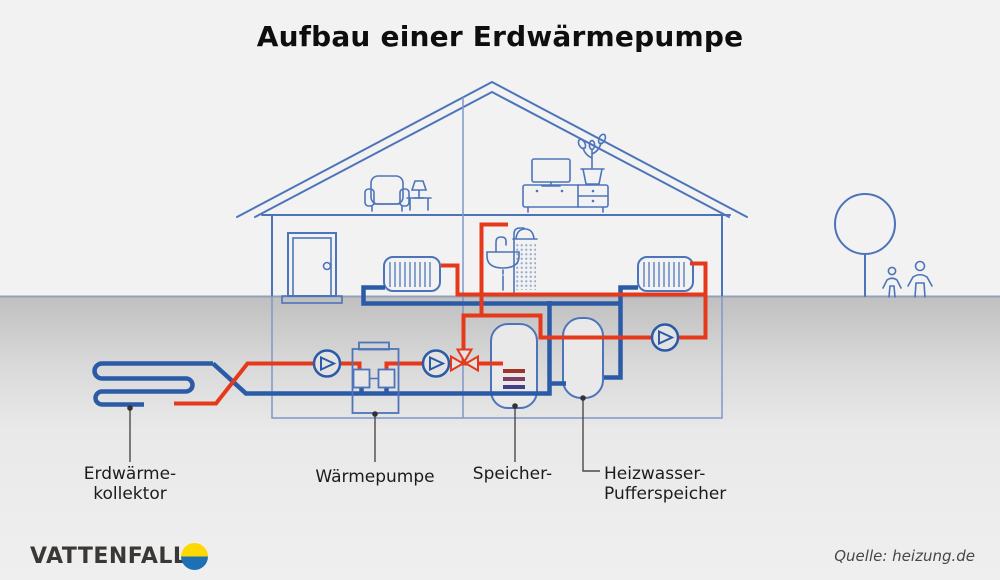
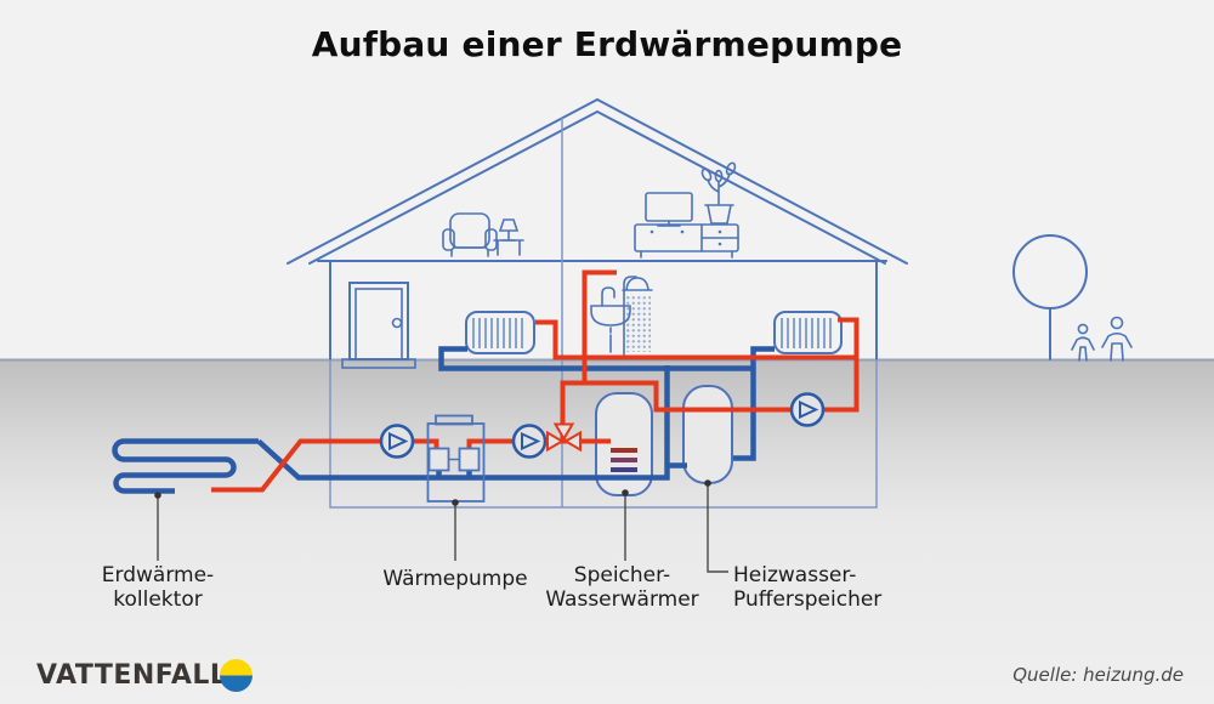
  Aufbau einer Erdwärmepumpe
  Erdwärme-
  kollektor
  Wärmepumpe
  Speicher-
+ Wasserwärmer
  Heizwasser-
  Pufferspeicher
  VATTENFAL
  Quelle: heizung.de
